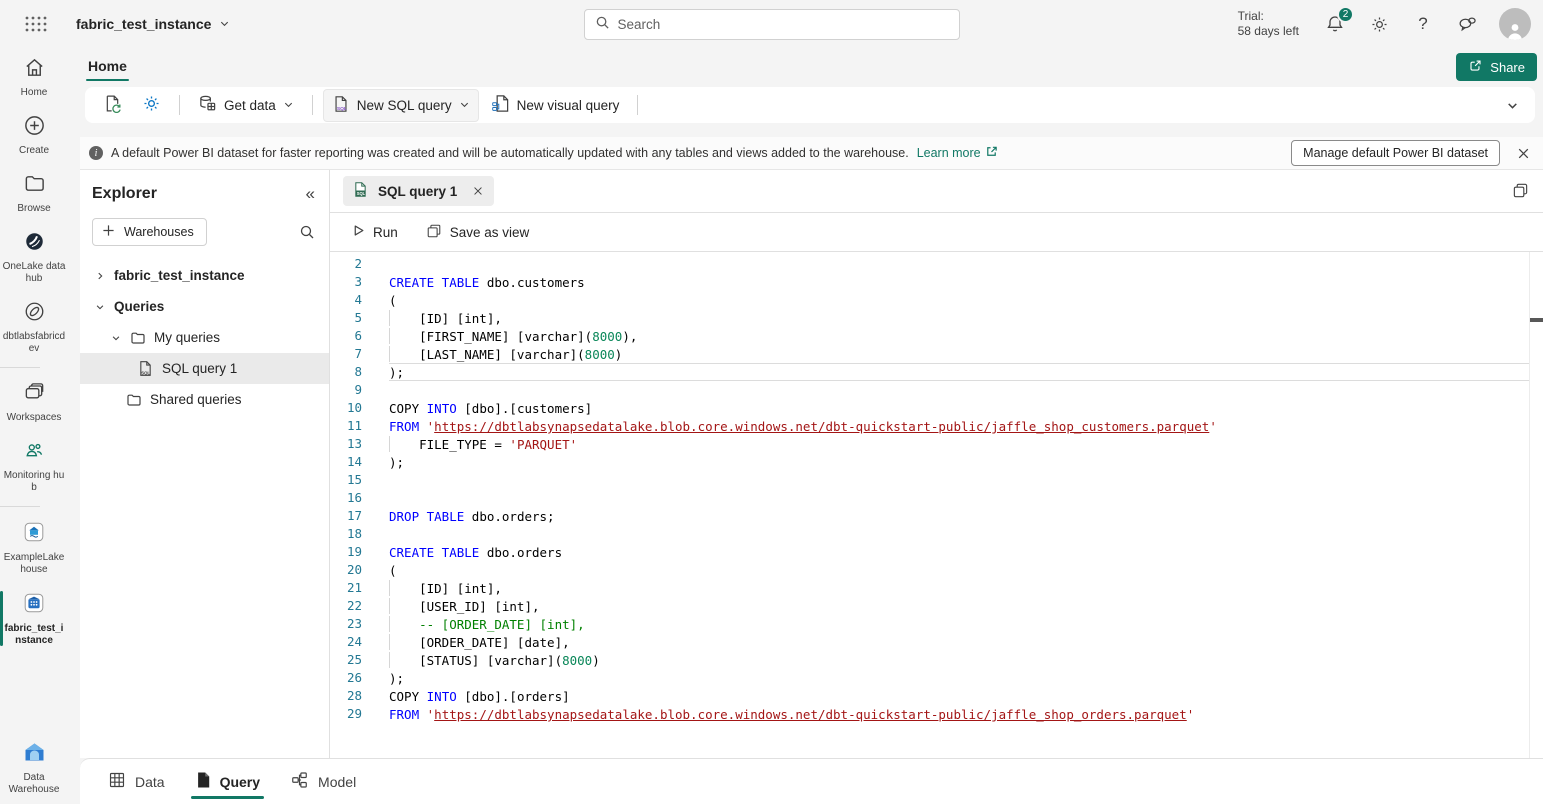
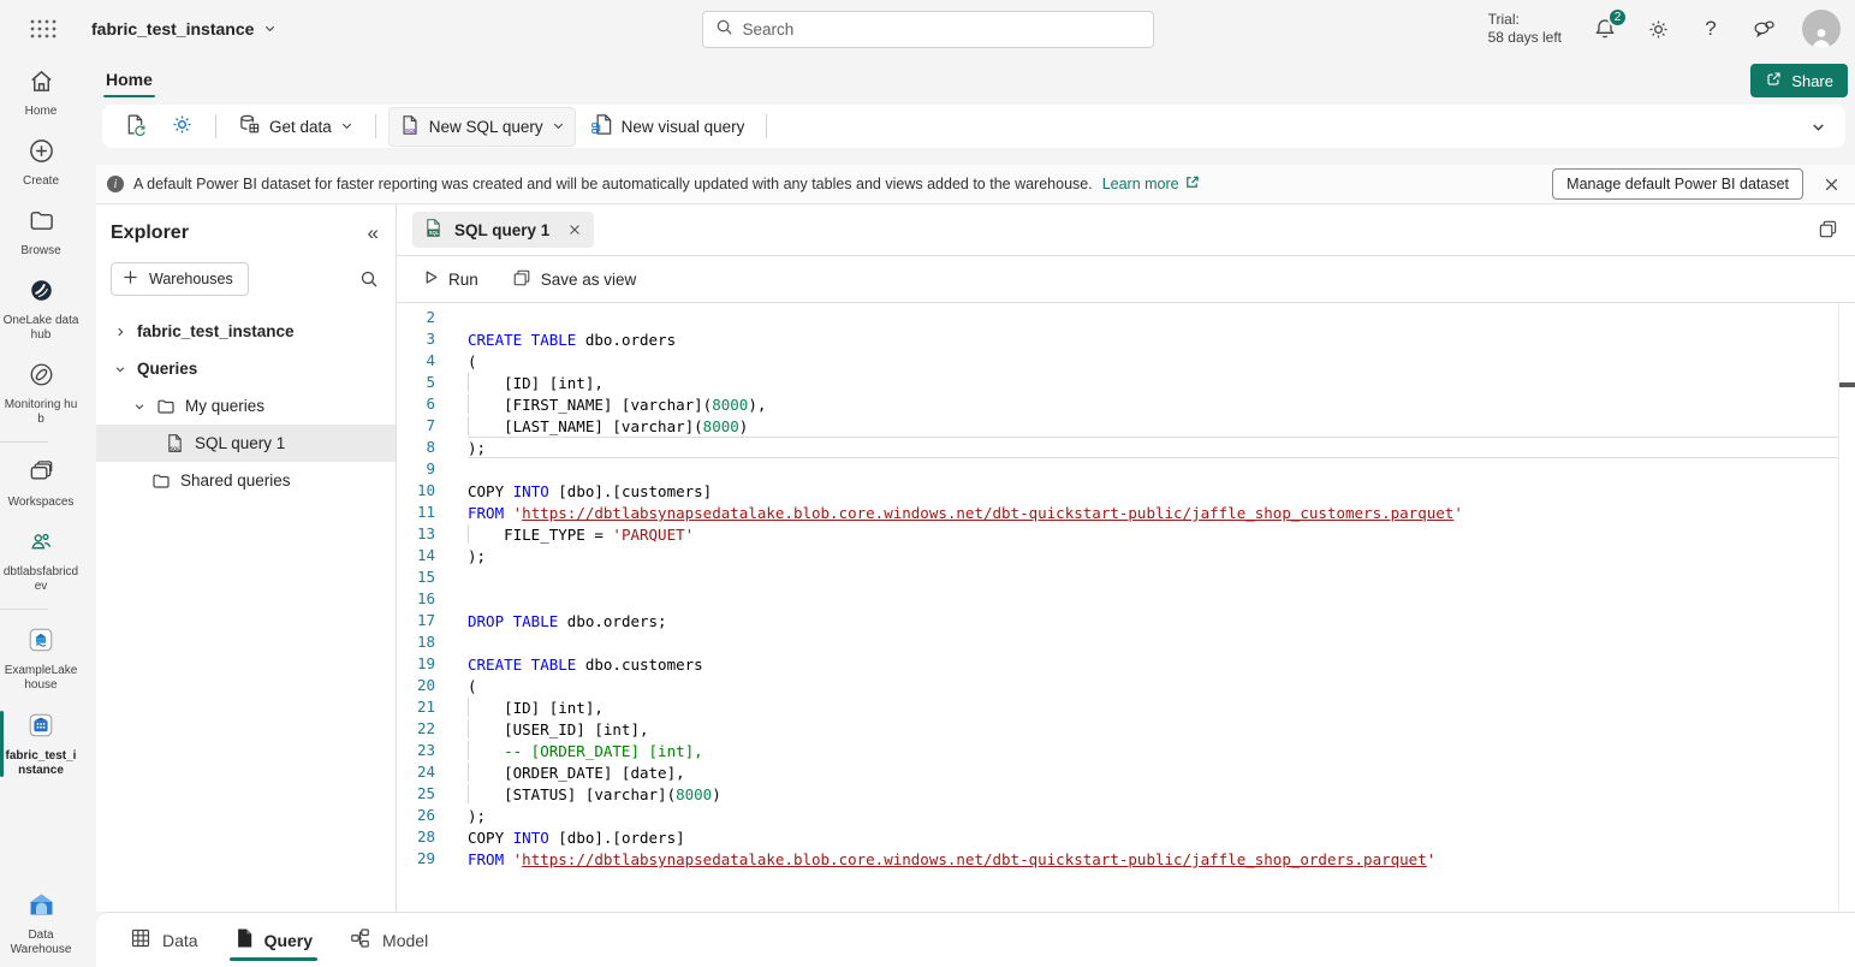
  fabric_test_instance
  Search
  Trial:
  58 days left
  2
  ?
  Home
  Create
  Browse
  OneLake data hub
- dbtlabsfabricdev
+ Monitoring hub
  Workspaces
- Monitoring hub
+ dbtlabsfabricdev
  ExampleLakehouse
  fabric_test_instance
  Data Warehouse
  Home
  Share
  Get data
  New SQL query
  New visual query
  i
  A default Power BI dataset for faster reporting was created and will be automatically updated with any tables and views added to the warehouse.
  Learn more
  Manage default Power BI dataset
  Explorer
  «
  Warehouses
  fabric_test_instance
  Queries
  My queries
  SQL query 1
  Shared queries
  SQL query 1
  Run
  Save as view
  2
  3
- CREATE TABLE dbo.customers
+ CREATE TABLE dbo.orders
  4
  (
  5
  [ID] [int],
  6
  [FIRST_NAME] [varchar](8000),
  7
  [LAST_NAME] [varchar](8000)
  8
  );
  9
  10
  COPY INTO [dbo].[customers]
  11
  FROM 'https://dbtlabsynapsedatalake.blob.core.windows.net/dbt-quickstart-public/jaffle_shop_customers.parquet'
  13
  FILE_TYPE = 'PARQUET'
  14
  );
  15
  16
  17
  DROP TABLE dbo.orders;
  18
  19
- CREATE TABLE dbo.orders
+ CREATE TABLE dbo.customers
  20
  (
  21
  [ID] [int],
  22
  [USER_ID] [int],
  23
  -- [ORDER_DATE] [int],
  24
  [ORDER_DATE] [date],
  25
  [STATUS] [varchar](8000)
  26
  );
  28
  COPY INTO [dbo].[orders]
  29
  FROM 'https://dbtlabsynapsedatalake.blob.core.windows.net/dbt-quickstart-public/jaffle_shop_orders.parquet'
  Data
  Query
  Model
